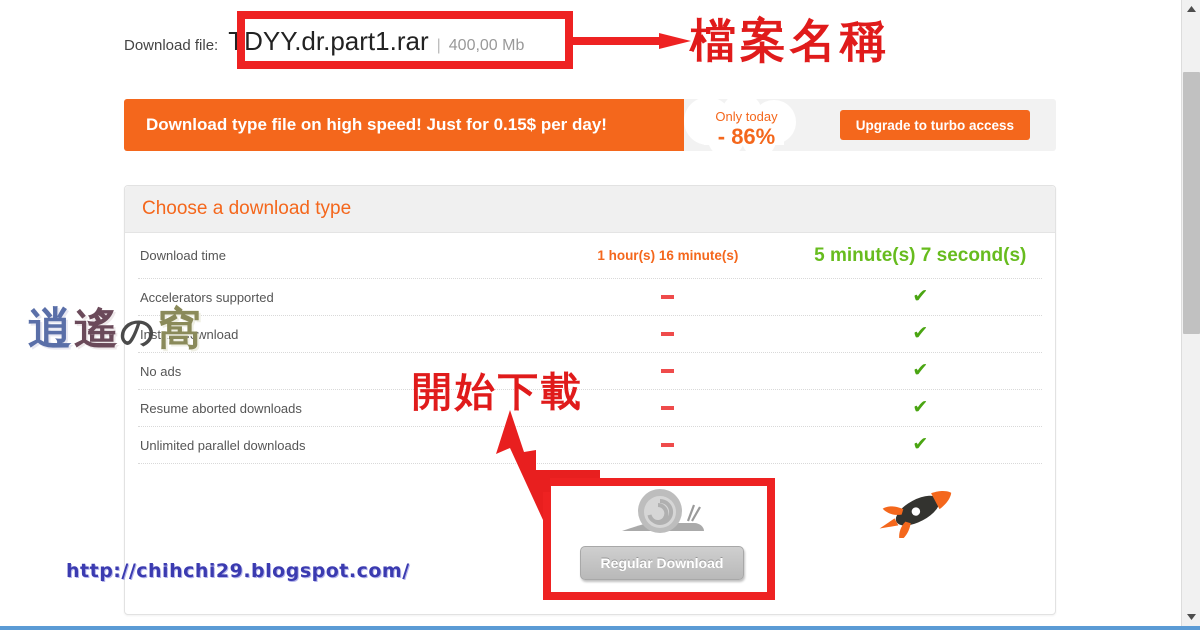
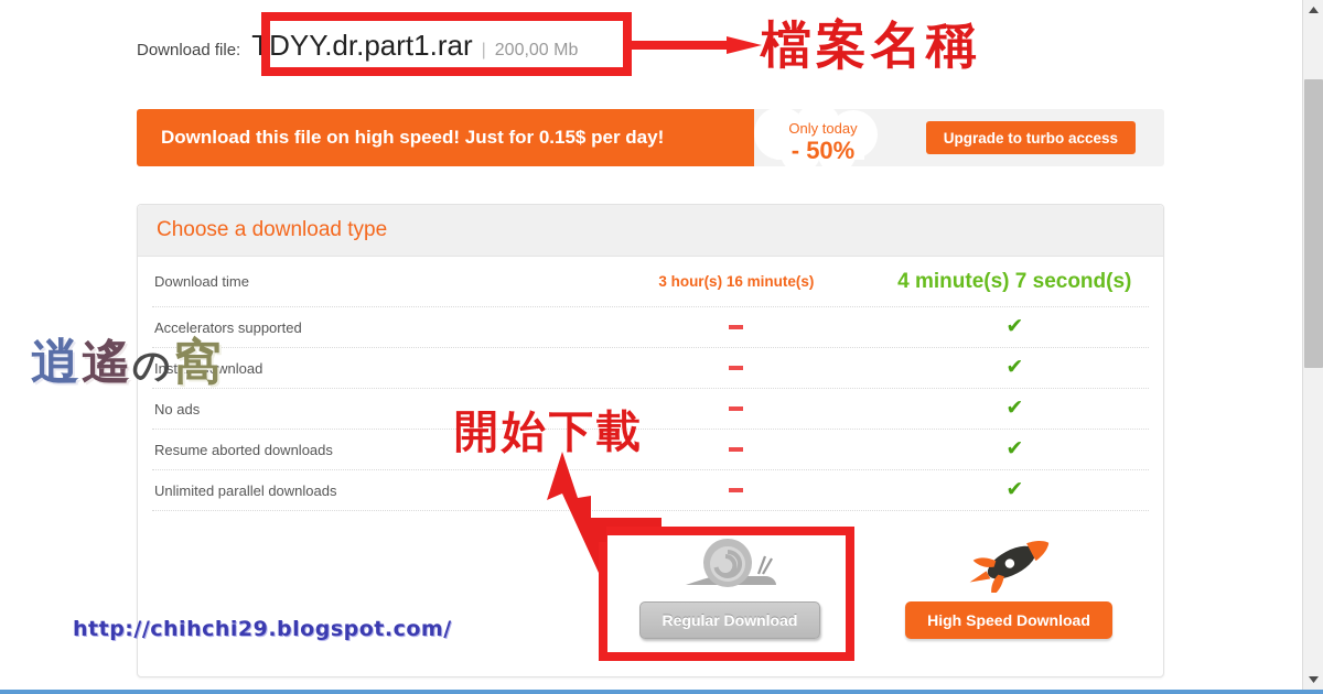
  Download file:
  TDYY.dr.part1.rar
  |
- 400,00 Mb
+ 200,00 Mb
  檔案名稱
- Download type file on high speed! Just for 0.15$ per day!
+ Download this file on high speed! Just for 0.15$ per day!
  Only today
- - 86%
+ - 50%
  Upgrade to turbo access
  Choose a download type
  Download time
- 1 hour(s) 16 minute(s)
+ 3 hour(s) 16 minute(s)
- 5 minute(s) 7 second(s)
+ 4 minute(s) 7 second(s)
  Accelerators supported
  ✔
  Instant download
  ✔
  No ads
  ✔
  Resume aborted downloads
  ✔
  Unlimited parallel downloads
  ✔
  Regular Download
+ High Speed Download
  逍遙の窩
  http://chihchi29.blogspot.com/
  開始下載
